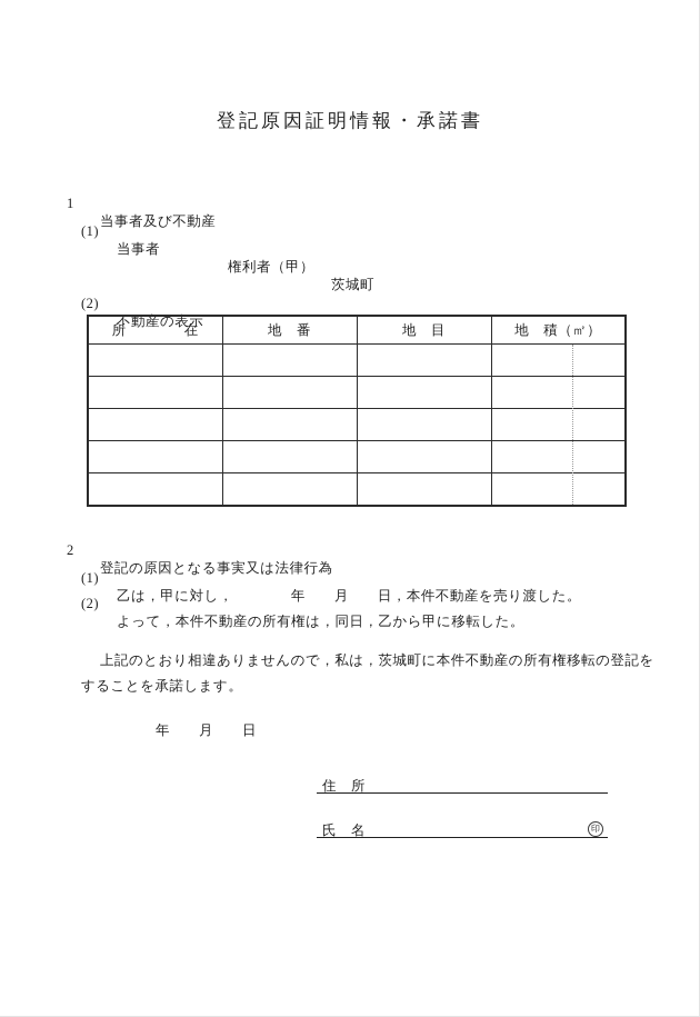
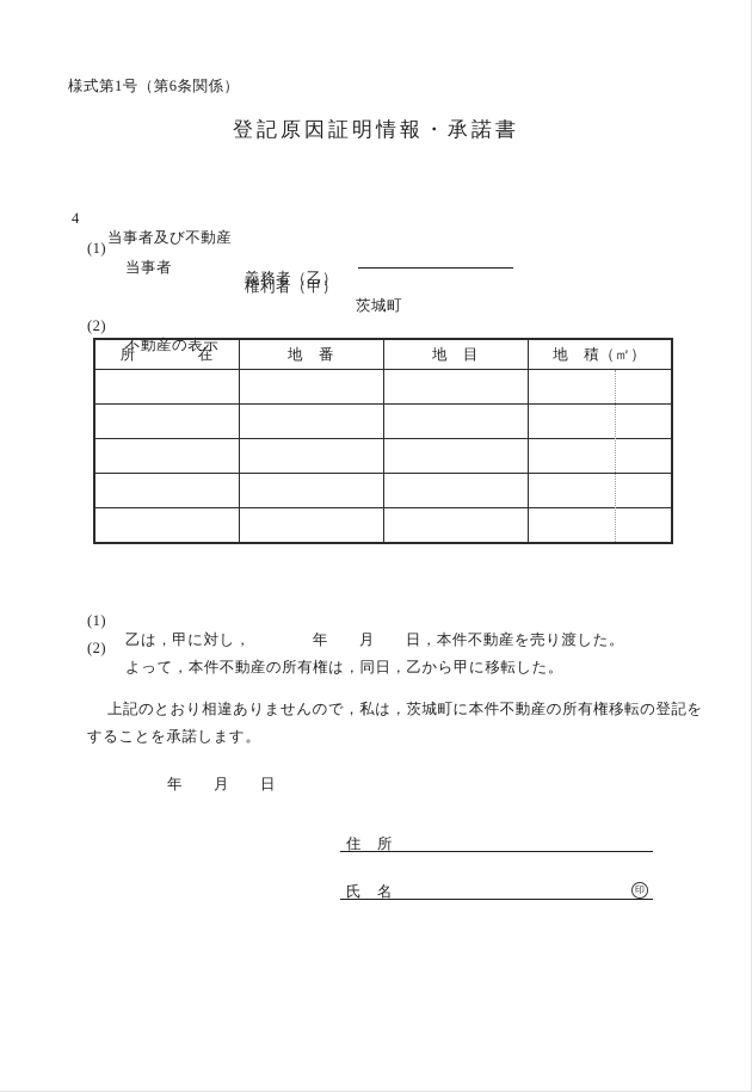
+ 様式第1号（第6条関係）
  登記原因証明情報・承諾書
- 1
+ 4
  当事者及び不動産
  (1)
  当事者
  権利者（甲）
  茨城町
+ 義務者（乙）
  (2)
  不動産の表示
  所 在	地 番	地 目	地 積（㎡）
- 2
- 登記の原因となる事実又は法律行為
  (1)
  乙は，甲に対し， 年 月 日，本件不動産を売り渡した。
  (2)
  よって，本件不動産の所有権は，同日，乙から甲に移転した。
  上記のとおり相違ありませんので，私は，茨城町に本件不動産の所有権移転の登記を
  することを承諾します。
  年 月 日
  住 所
  氏 名
  印
